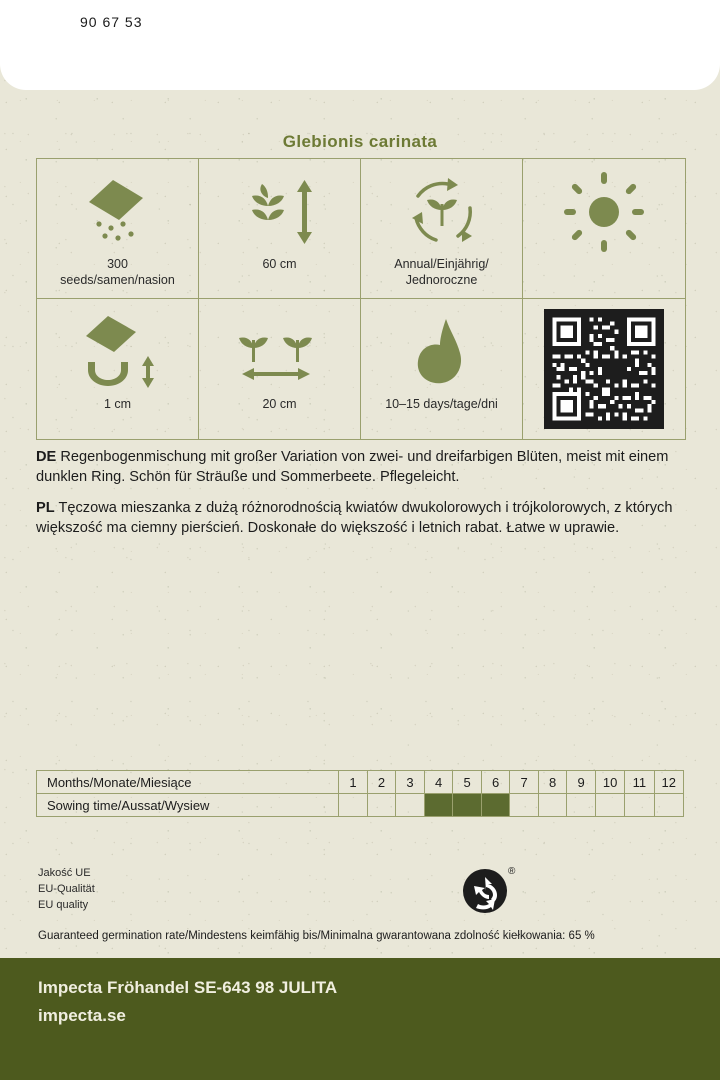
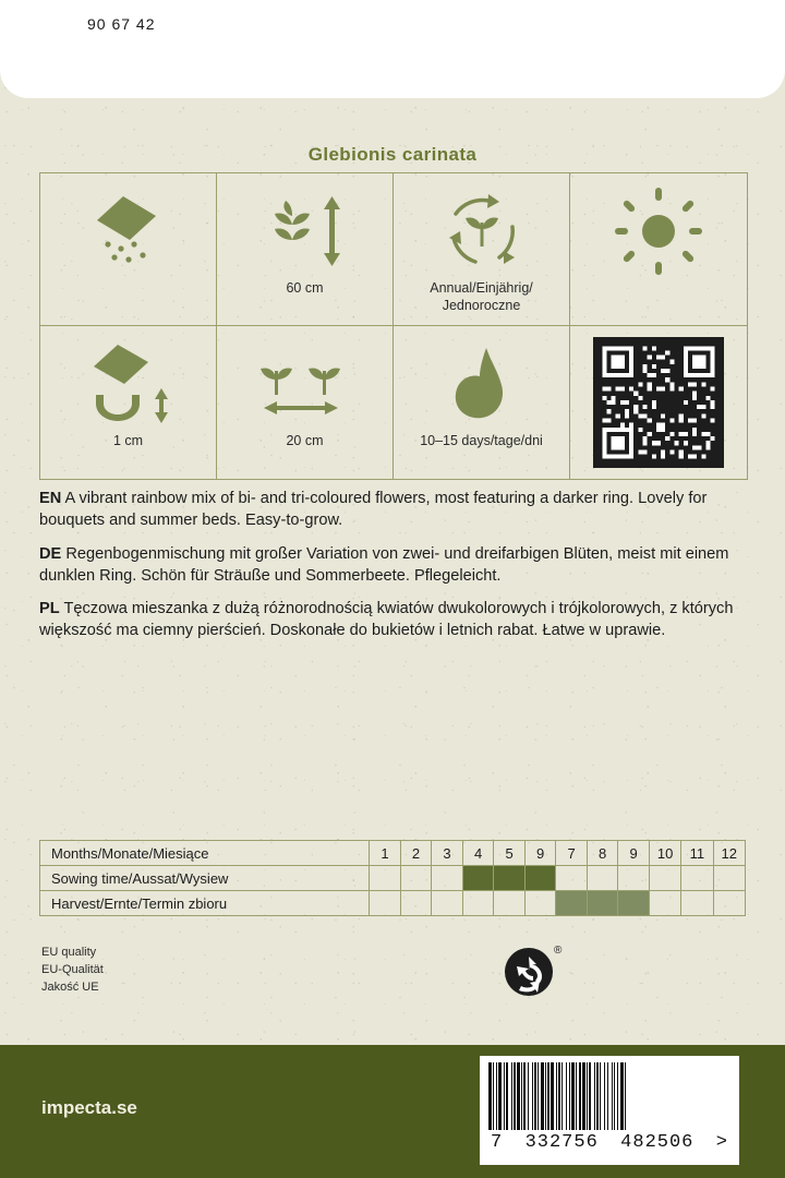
- 90 67 53
+ 90 67 42
  Glebionis carinata
- 300
- seeds/samen/nasion
  60 cm
  Annual/Einjährig/
  Jednoroczne
  1 cm
  20 cm
  10–15 days/tage/dni
+ EN A vibrant rainbow mix of bi- and tri-coloured flowers, most featuring a darker ring. Lovely for bouquets and summer beds. Easy-to-grow.
  DE Regenbogenmischung mit großer Variation von zwei- und dreifarbigen Blüten, meist mit einem dunklen Ring. Schön für Sträuße und Sommerbeete. Pflegeleicht.
- PL Tęczowa mieszanka z dużą różnorodnością kwiatów dwukolorowych i trójkolorowych, z których większość ma ciemny pierścień. Doskonałe do większość i letnich rabat. Łatwe w uprawie.
+ PL Tęczowa mieszanka z dużą różnorodnością kwiatów dwukolorowych i trójkolorowych, z których większość ma ciemny pierścień. Doskonałe do bukietów i letnich rabat. Łatwe w uprawie.
- Months/Monate/Miesiące	1	2	3	4	5	6	7	8	9	10	11	12
+ Months/Monate/Miesiące	1	2	3	4	5	9	7	8	9	10	11	12
  Sowing time/Aussat/Wysiew
+ Harvest/Ernte/Termin zbioru
- Jakość UE
+ EU quality
  EU-Qualität
- EU quality
+ Jakość UE
  ®
- Guaranteed germination rate/Mindestens keimfähig bis/Minimalna gwarantowana zdolność kiełkowania: 65 %
- Impecta Fröhandel SE-643 98 JULITA
  impecta.se
+ 7
+ 332756
+ 482506
+ >
